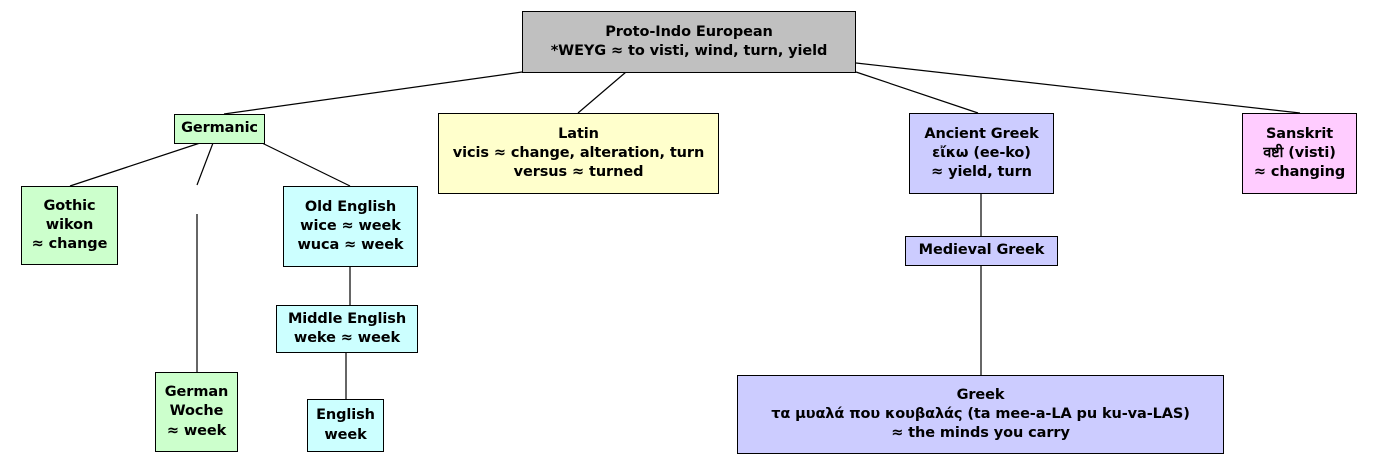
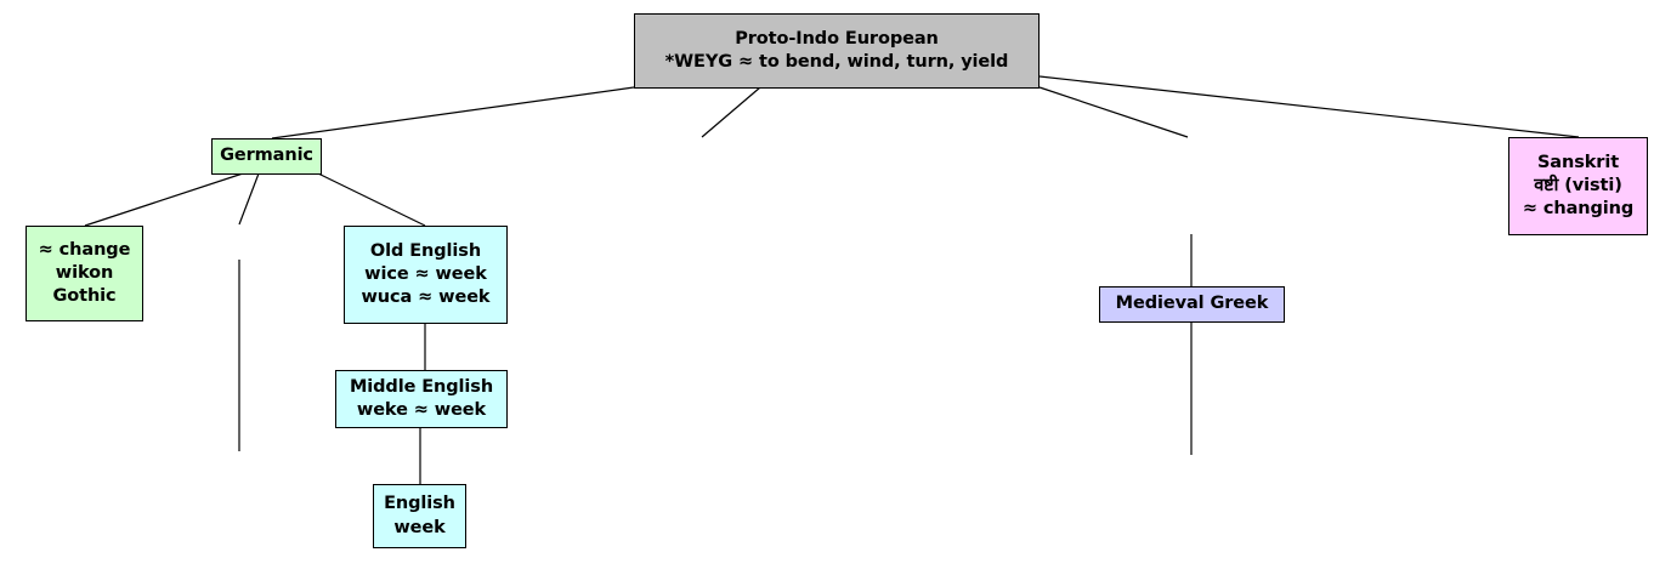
  Proto-Indo European
- *WEYG ≈ to visti, wind, turn, yield
+ *WEYG ≈ to bend, wind, turn, yield
  Germanic
- Latin
- vicis ≈ change, alteration, turn
- versus ≈ turned
- Ancient Greek
- εἴκω (ee-ko)
- ≈ yield, turn
  Sanskrit
  वष्टी (visti)
  ≈ changing
- Gothic
+ ≈ change
  wikon
- ≈ change
+ Gothic
  Old English
  wice ≈ week
  wuca ≈ week
  Middle English
  weke ≈ week
  English
  week
- German
- Woche
- ≈ week
  Medieval Greek
- Greek
- τα μυαλά που κουβαλάς (ta mee-a-LA pu ku-va-LAS)
- ≈ the minds you carry
